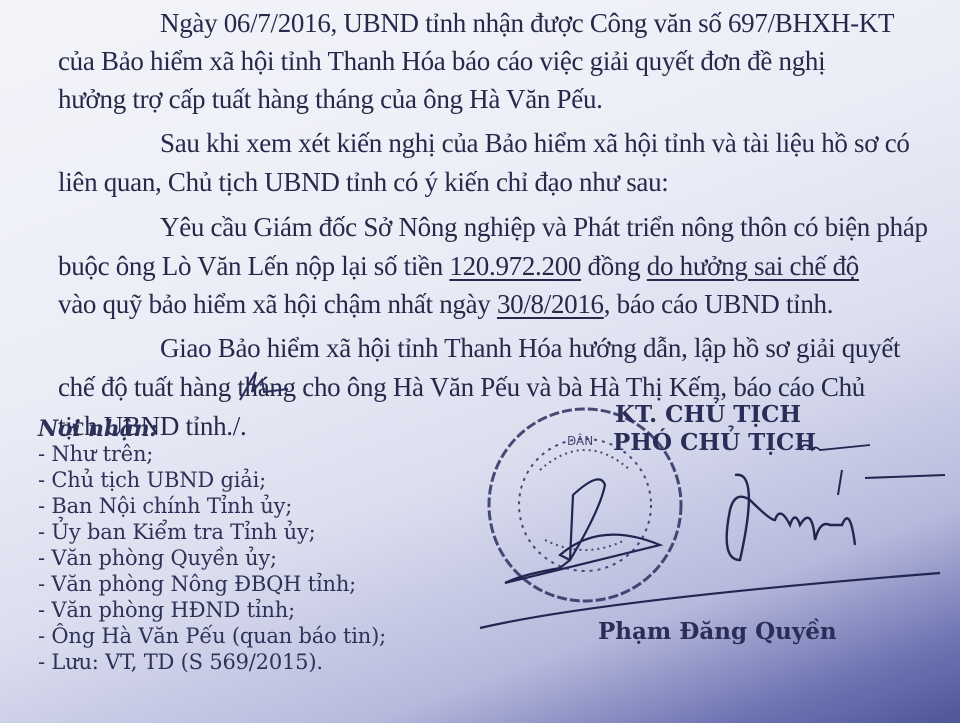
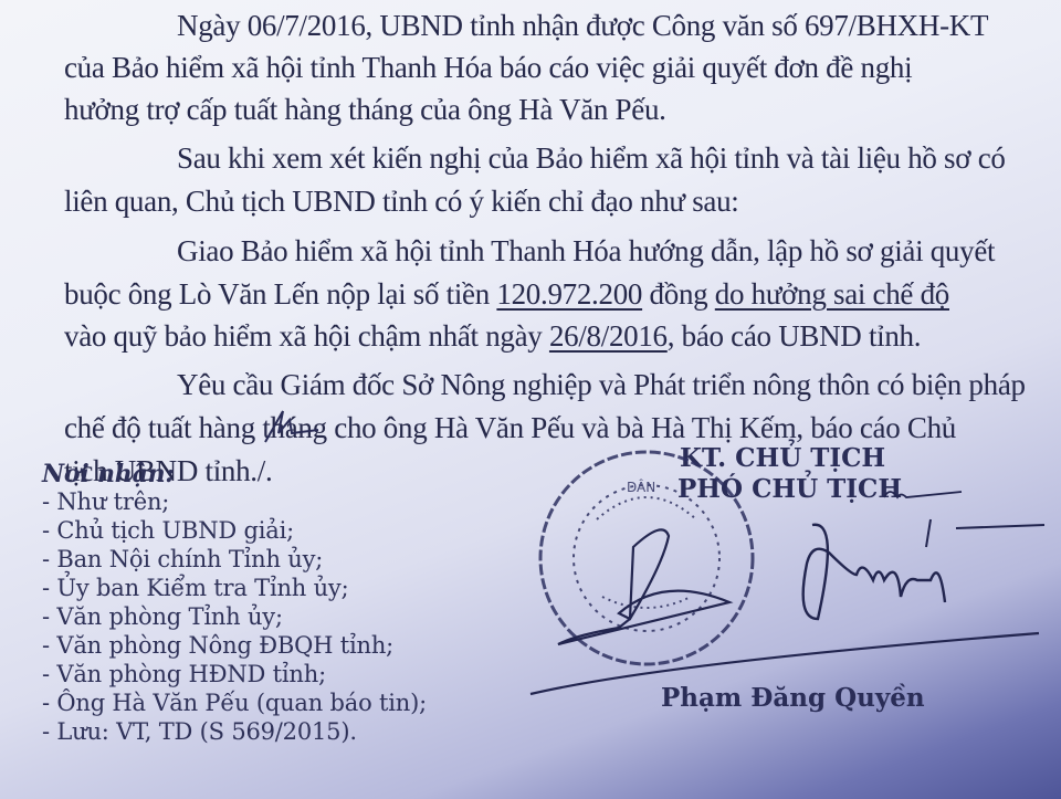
  Ngày 06/7/2016, UBND tỉnh nhận được Công văn số 697/BHXH-KT
  của Bảo hiểm xã hội tỉnh Thanh Hóa báo cáo việc giải quyết đơn đề nghị
  hưởng trợ cấp tuất hàng tháng của ông Hà Văn Pếu.
  Sau khi xem xét kiến nghị của Bảo hiểm xã hội tỉnh và tài liệu hồ sơ có
  liên quan, Chủ tịch UBND tỉnh có ý kiến chỉ đạo như sau:
- Yêu cầu Giám đốc Sở Nông nghiệp và Phát triển nông thôn có biện pháp
+ Giao Bảo hiểm xã hội tỉnh Thanh Hóa hướng dẫn, lập hồ sơ giải quyết
  buộc ông Lò Văn Lến nộp lại số tiền 120.972.200 đồng do hưởng sai chế độ
- vào quỹ bảo hiểm xã hội chậm nhất ngày 30/8/2016, báo cáo UBND tỉnh.
+ vào quỹ bảo hiểm xã hội chậm nhất ngày 26/8/2016, báo cáo UBND tỉnh.
- Giao Bảo hiểm xã hội tỉnh Thanh Hóa hướng dẫn, lập hồ sơ giải quyết
+ Yêu cầu Giám đốc Sở Nông nghiệp và Phát triển nông thôn có biện pháp
  chế độ tuất hàng thng cho ông Hà Văn Pếu và bà Hà Thị Kếm, báo cáo Chủ
  tịch UBND tỉnh./.
  Nơi nhận:
  - Như trên;
  - Chủ tịch UBND giải;
  - Ban Nội chính Tỉnh ủy;
  - Ủy ban Kiểm tra Tỉnh ủy;
- - Văn phòng Quyền ủy;
+ - Văn phòng Tỉnh ủy;
  - Văn phòng Nông ĐBQH tỉnh;
  - Văn phòng HĐND tỉnh;
  - Ông Hà Văn Pếu (quan báo tin);
  - Lưu: VT, TD (S 569/2015).
  KT. CHỦ TỊCH
  PHÓ CHỦ TỊCH
  Phạm Đăng Quyền
  DÂN
